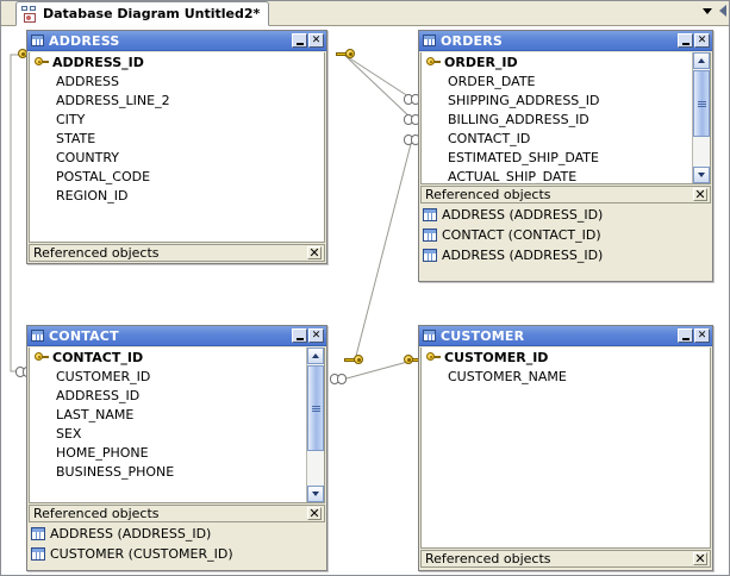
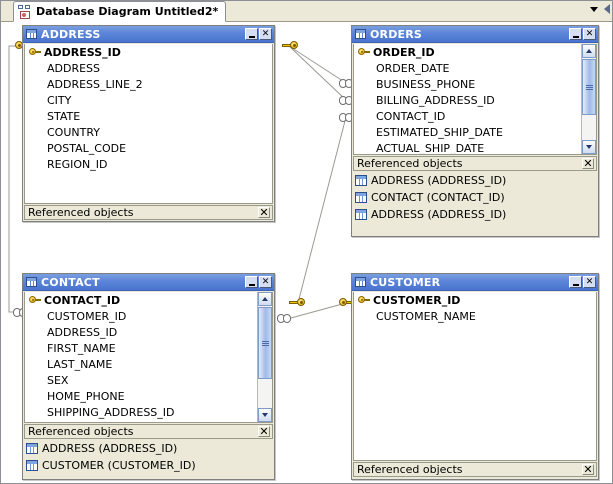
  Database Diagram Untitled2*
  ADDRESS
  ✕
  ADDRESS_ID
  ADDRESS
  ADDRESS_LINE_2
  CITY
  STATE
  COUNTRY
  POSTAL_CODE
  REGION_ID
  Referenced objects
  ✕
  ORDERS
  ✕
  ORDER_ID
  ORDER_DATE
- SHIPPING_ADDRESS_ID
+ BUSINESS_PHONE
  BILLING_ADDRESS_ID
  CONTACT_ID
  ESTIMATED_SHIP_DATE
  ACTUAL_SHIP_DATE
  Referenced objects
  ✕
  ADDRESS (ADDRESS_ID)
  CONTACT (CONTACT_ID)
  ADDRESS (ADDRESS_ID)
  CONTACT
  ✕
  CONTACT_ID
  CUSTOMER_ID
  ADDRESS_ID
+ FIRST_NAME
  LAST_NAME
  SEX
  HOME_PHONE
- BUSINESS_PHONE
+ SHIPPING_ADDRESS_ID
  Referenced objects
  ✕
  ADDRESS (ADDRESS_ID)
  CUSTOMER (CUSTOMER_ID)
  CUSTOMER
  ✕
  CUSTOMER_ID
  CUSTOMER_NAME
  Referenced objects
  ✕
